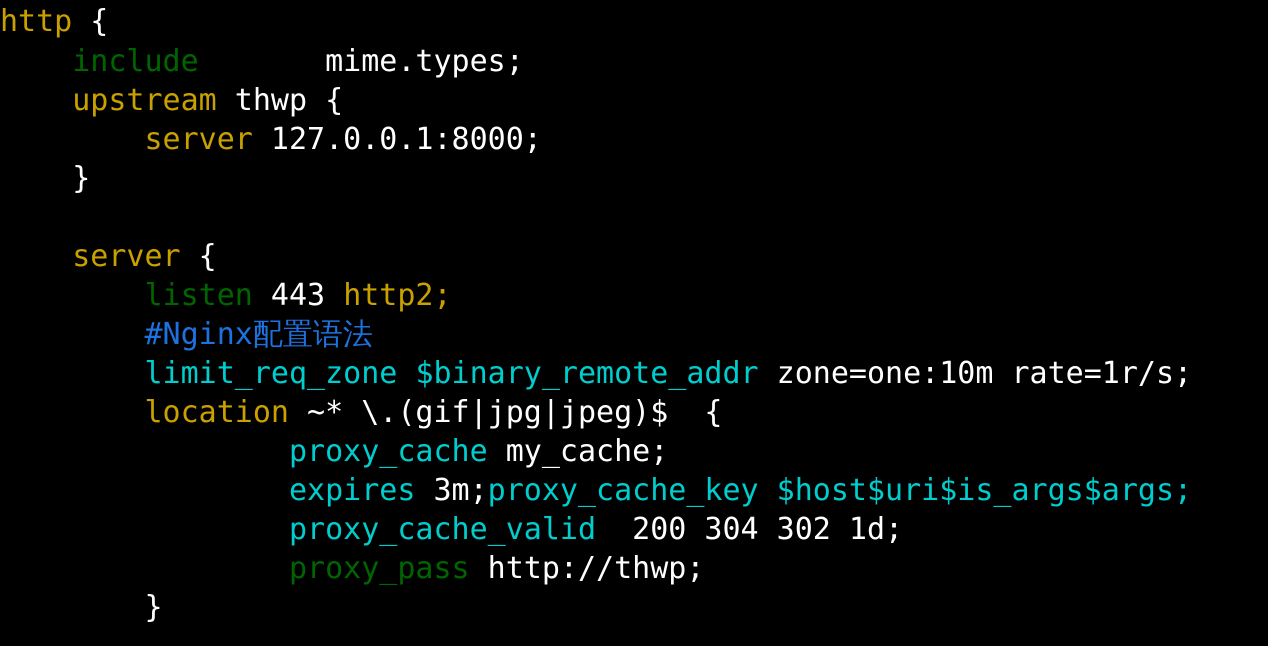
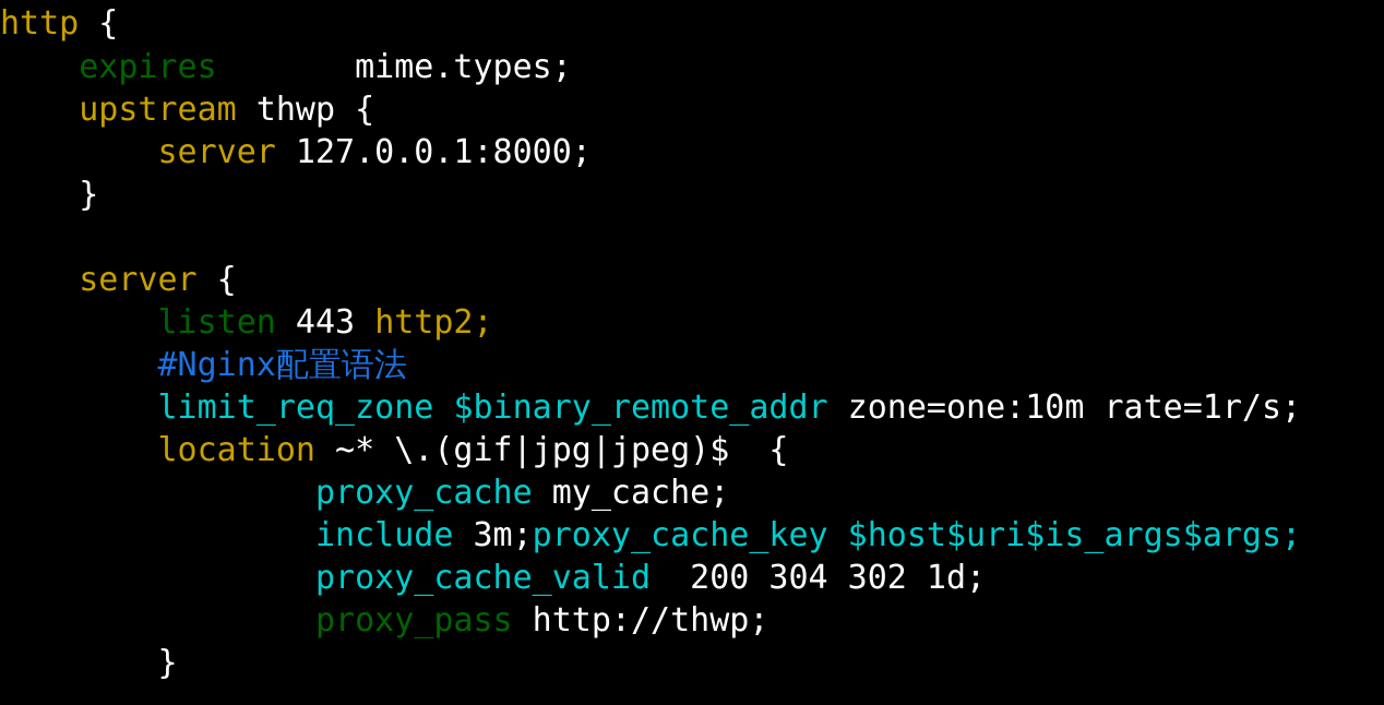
  http {
- include mime.types;
+ expires mime.types;
  upstream thwp {
  server 127.0.0.1:8000;
  }
  server {
  listen 443 http2;
  #Nginx配置语法
  limit_req_zone $binary_remote_addr zone=one:10m rate=1r/s;
  location ~* \.(gif|jpg|jpeg)$ {
  proxy_cache my_cache;
- expires 3m;proxy_cache_key $host$uri$is_args$args;
+ include 3m;proxy_cache_key $host$uri$is_args$args;
  proxy_cache_valid 200 304 302 1d;
  proxy_pass http://thwp;
  }
